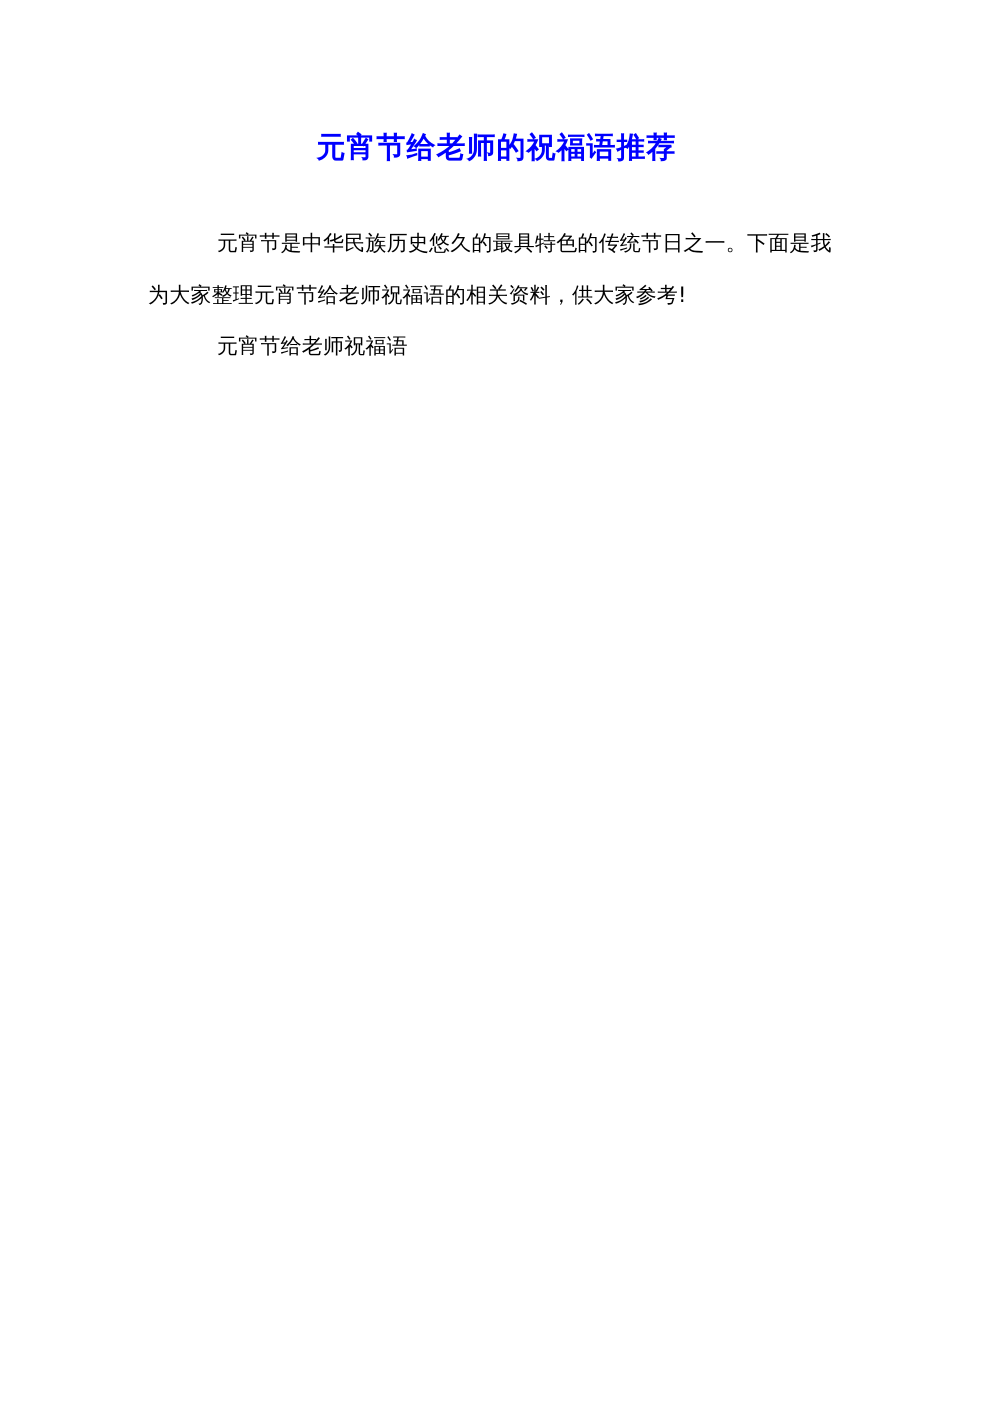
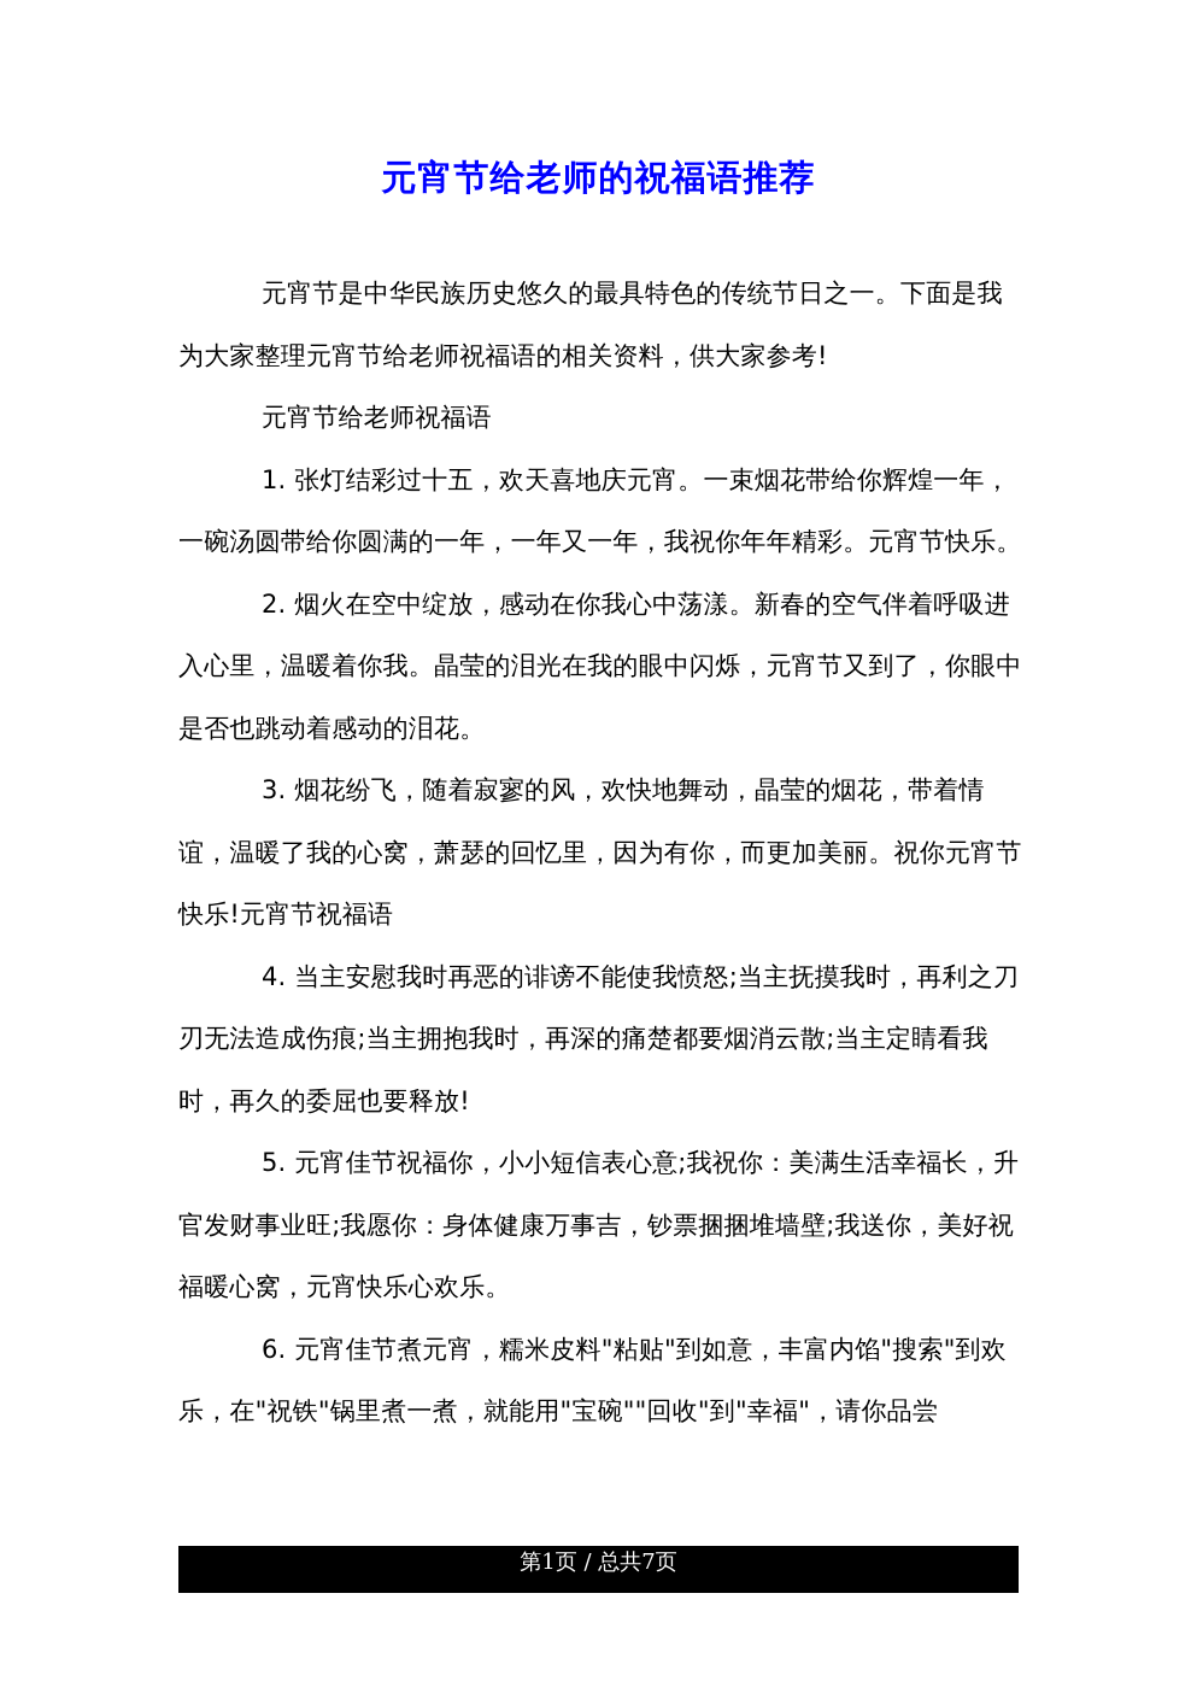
  元宵节给老师的祝福语推荐
  元宵节是中华民族历史悠久的最具特色的传统节日之一。下面是我为大家整理元宵节给老师祝福语的相关资料，供大家参考!
  元宵节给老师祝福语
+ 1. 张灯结彩过十五，欢天喜地庆元宵。一束烟花带给你辉煌一年，一碗汤圆带给你圆满的一年，一年又一年，我祝你年年精彩。元宵节快乐。
+ 2. 烟火在空中绽放，感动在你我心中荡漾。新春的空气伴着呼吸进入心里，温暖着你我。晶莹的泪光在我的眼中闪烁，元宵节又到了，你眼中是否也跳动着感动的泪花。
+ 3. 烟花纷飞，随着寂寥的风，欢快地舞动，晶莹的烟花，带着情谊，温暖了我的心窝，萧瑟的回忆里，因为有你，而更加美丽。祝你元宵节快乐!元宵节祝福语
+ 4. 当主安慰我时再恶的诽谤不能使我愤怒;当主抚摸我时，再利之刀刃无法造成伤痕;当主拥抱我时，再深的痛楚都要烟消云散;当主定睛看我时，再久的委屈也要释放!
+ 5. 元宵佳节祝福你，小小短信表心意;我祝你：美满生活幸福长，升官发财事业旺;我愿你：身体健康万事吉，钞票捆捆堆墙壁;我送你，美好祝福暖心窝，元宵快乐心欢乐。
+ 6. 元宵佳节煮元宵，糯米皮料"粘贴"到如意，丰富内馅"搜索"到欢乐，在"祝铁"锅里煮一煮，就能用"宝碗""回收"到"幸福"，请你品尝
+ 第1页 / 总共7页
